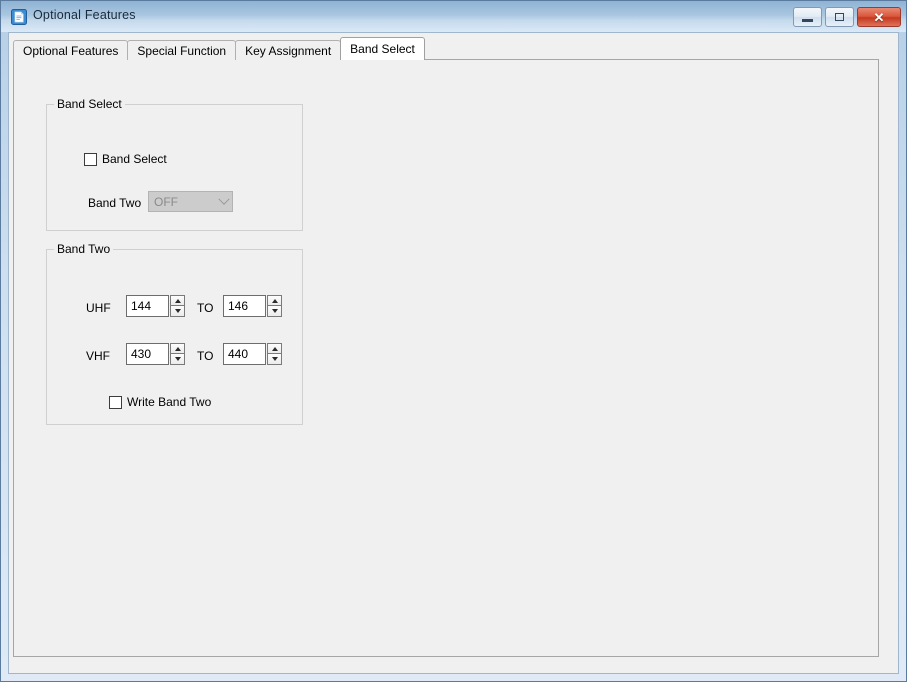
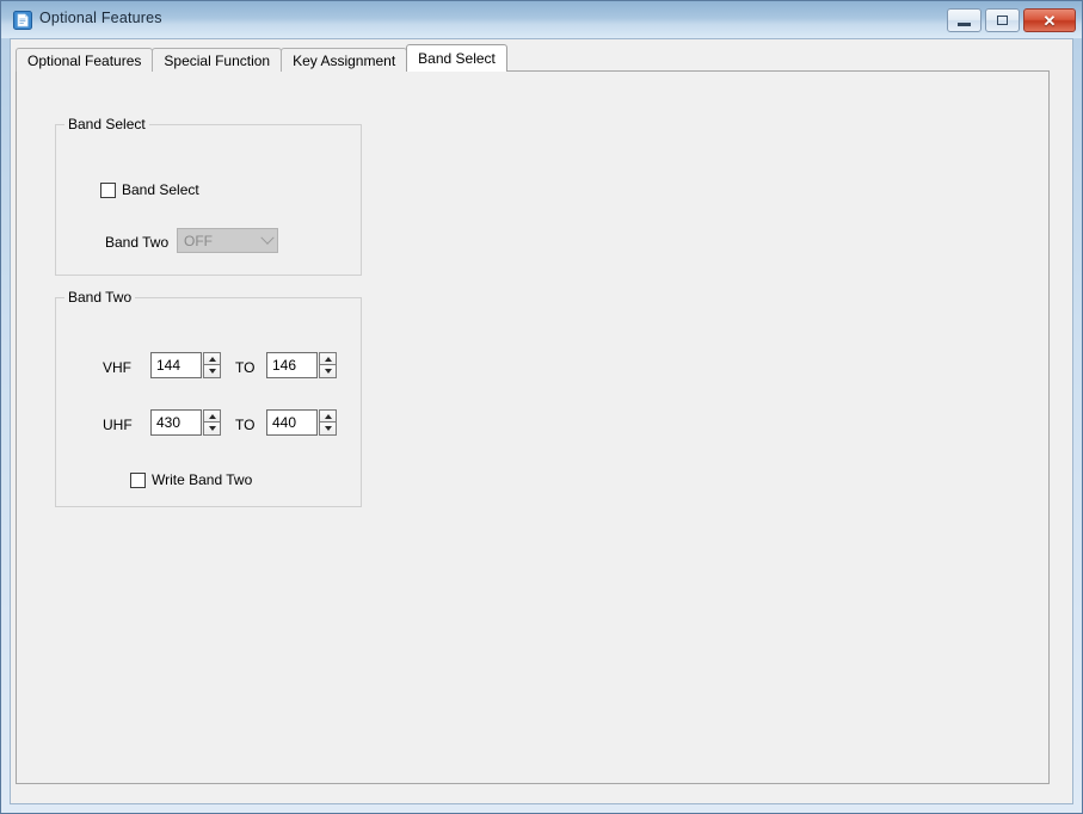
  Optional Features
  ✕
  Optional Features
  Special Function
  Key Assignment
  Band Select
  Band Select
  Band Select
  Band Two
  OFF
  Band Two
- UHF
+ VHF
  144
  TO
  146
- VHF
+ UHF
  430
  TO
  440
  Write Band Two
